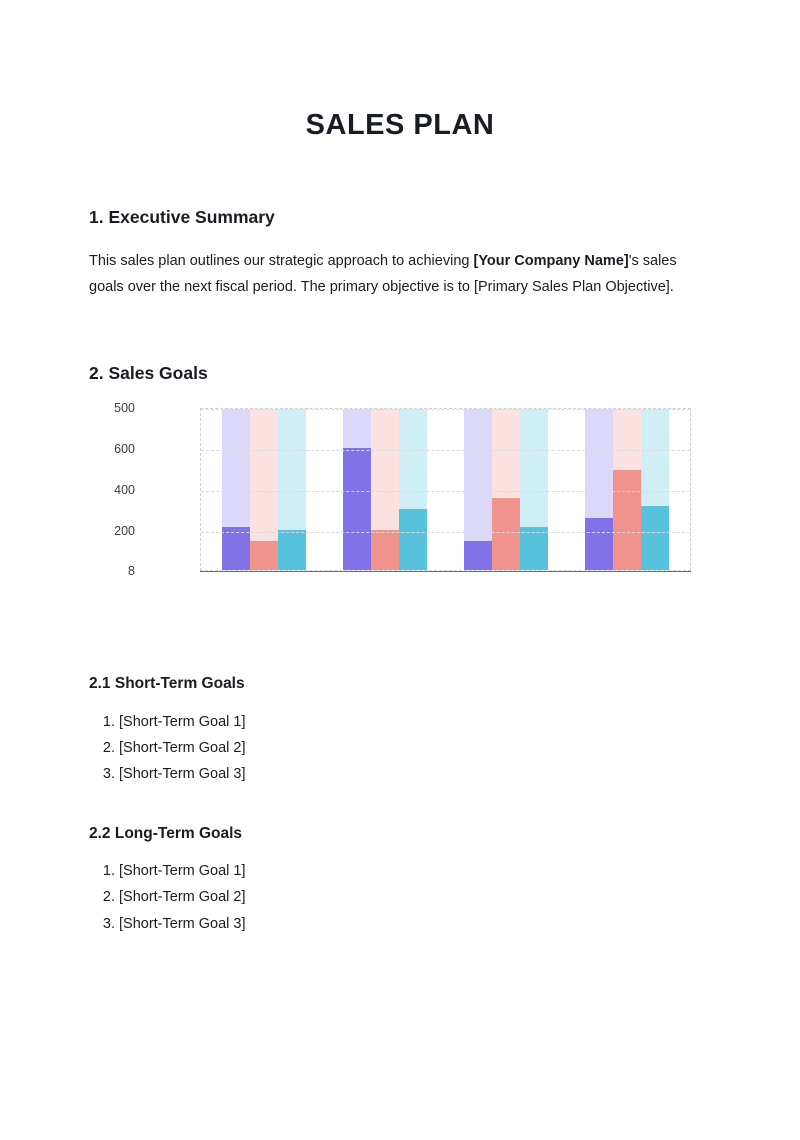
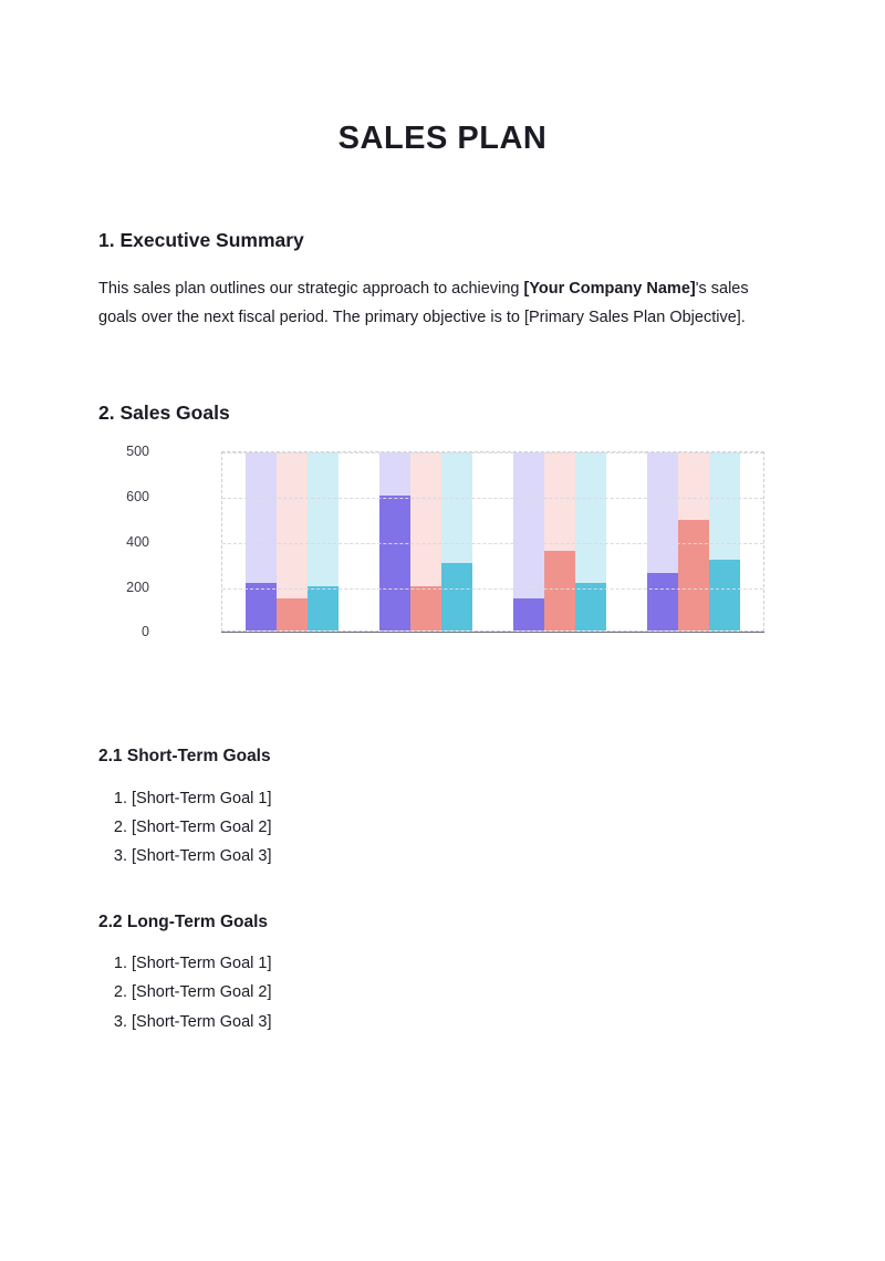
  SALES PLAN
  1. Executive Summary
  This sales plan outlines our strategic approach to achieving [Your Company Name]'s sales goals over the next fiscal period. The primary objective is to [Primary Sales Plan Objective].
  2. Sales Goals
- 8
+ 0
  200
  400
  600
  500
  2.1 Short-Term Goals
  [Short-Term Goal 1]
  [Short-Term Goal 2]
  [Short-Term Goal 3]
  2.2 Long-Term Goals
  [Short-Term Goal 1]
  [Short-Term Goal 2]
  [Short-Term Goal 3]
